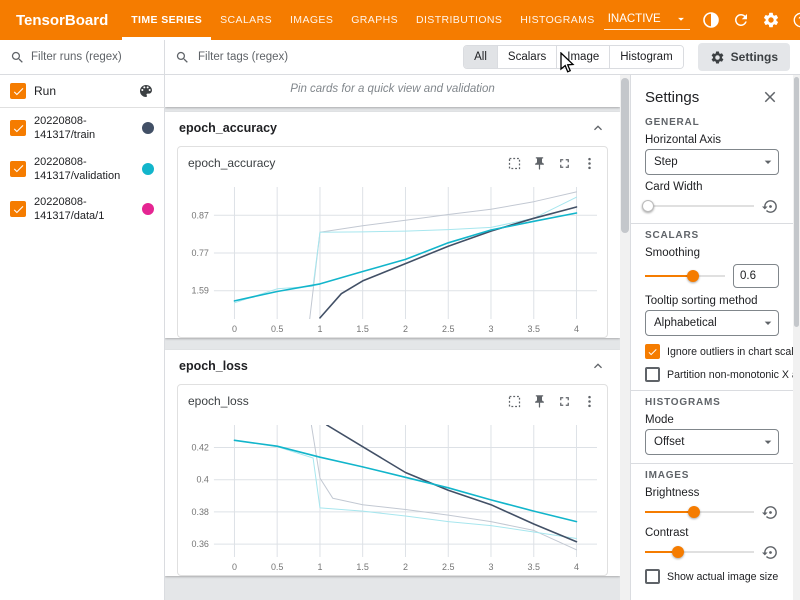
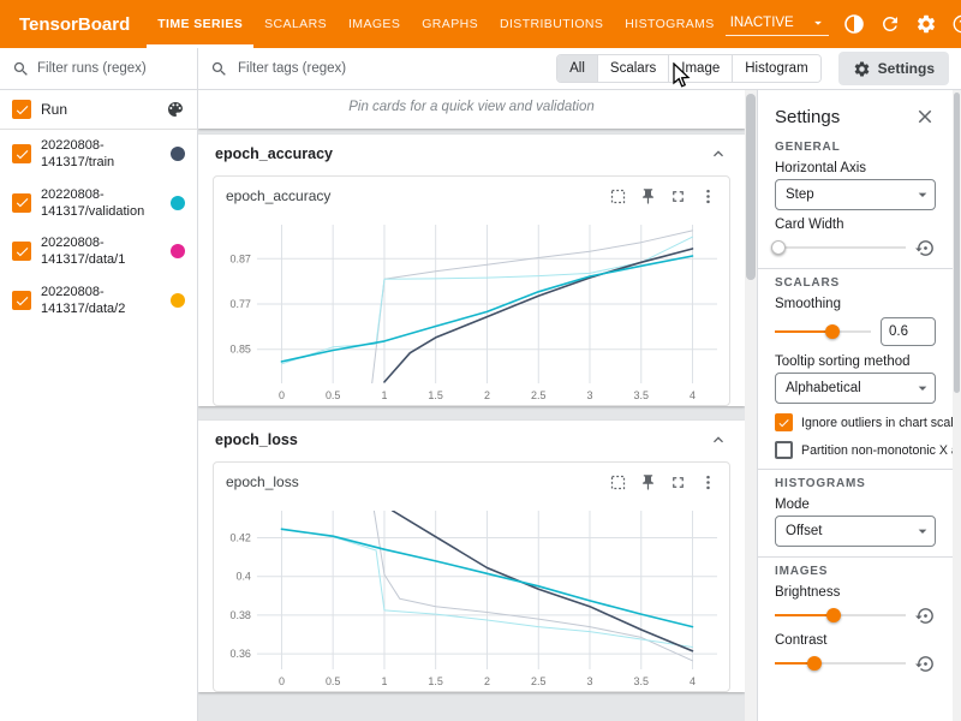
  TensorBoard
  TIME SERIES
  SCALARS
  IMAGES
  GRAPHS
  DISTRIBUTIONS
  HISTOGRAMS
  INACTIVE
  Filter runs (regex)
  Run
  20220808-141317/train
  20220808-141317/validation
  20220808-141317/data/1
+ 20220808-141317/data/2
  Filter tags (regex)
  All
  Scalars
  Image
  Histogram
  Settings
  Pin cards for a quick view and validation
  epoch_accuracy
  epoch_accuracy
  0
  0.5
  1
  1.5
  2
  2.5
  3
  3.5
  4
- 1.59
+ 0.85
  0.77
  0.87
  epoch_loss
  epoch_loss
  0
  0.5
  1
  1.5
  2
  2.5
  3
  3.5
  4
  0.36
  0.38
  0.4
  0.42
  Settings
  GENERAL
  Horizontal Axis
  Step
  Card Width
  SCALARS
  Smoothing
  0.6
  Tooltip sorting method
  Alphabetical
  Ignore outliers in chart sca
  Partition non-monotonic X
  HISTOGRAMS
  Mode
  Offset
  IMAGES
  Brightness
  Contrast
- Show actual image size
